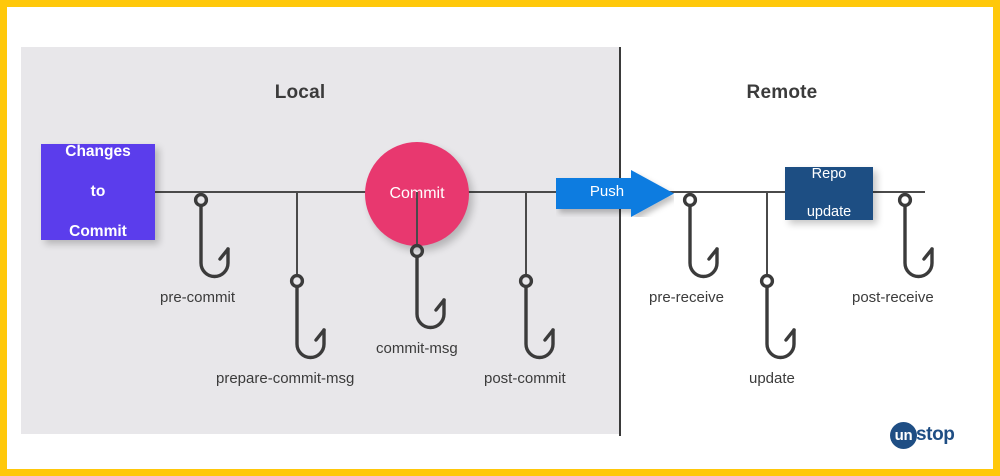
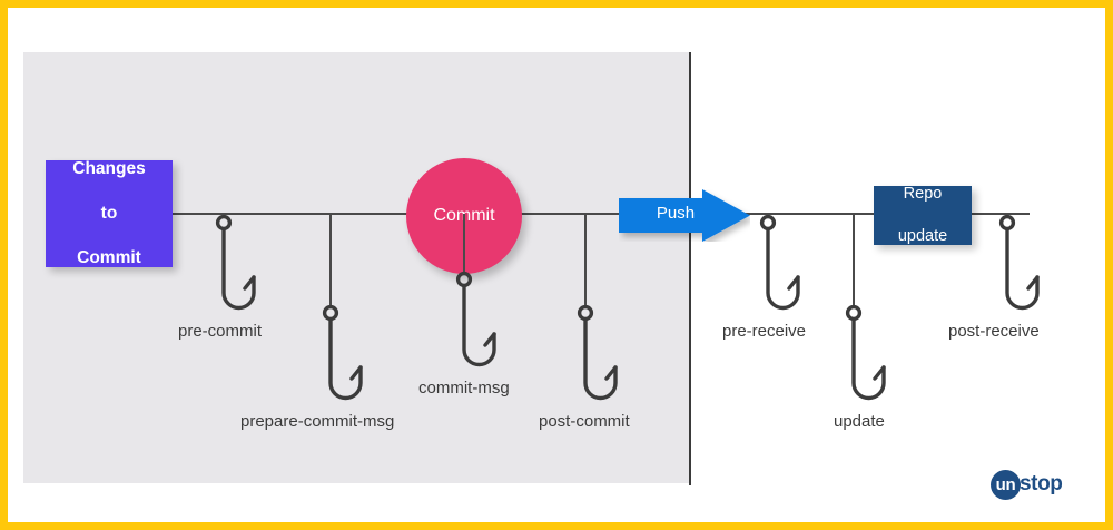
- Local
- Remote
  Changes
  to
  Commit
  Comit
  Push
  Repo
  update
  pre-commit
  prepare-commit-msg
  commit-msg
  post-commit
  pre-receive
  update
  post-receive
  un
  stop
